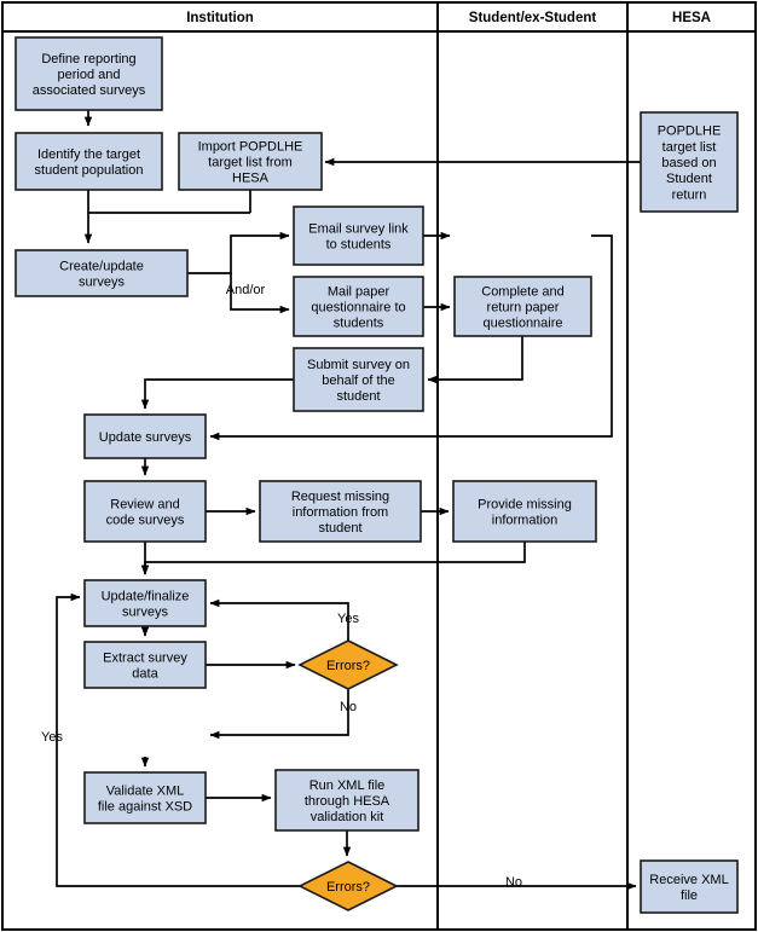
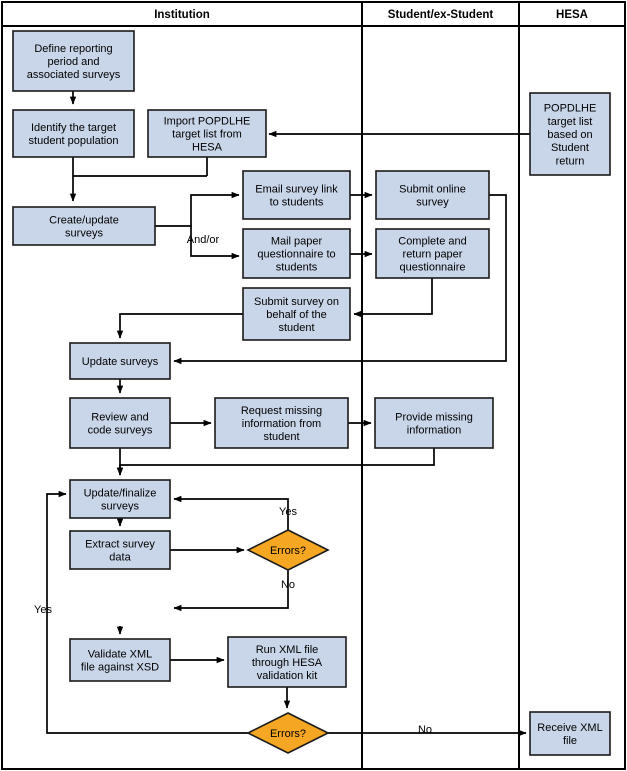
  Institution
  Student/ex-Student
  HESA
  Define reporting
  period and
  associated surveys
  Identify the target
  student population
  Import POPDLHE
  target list from
  HESA
  Create/update
  surveys
  Email survey link
  to students
  Mail paper
  questionnaire to
  students
+ Submit online
+ survey
  Complete and
  return paper
  questionnaire
  Submit survey on
  behalf of the
  student
  Update surveys
  Review and
  code surveys
  Request missing
  information from
  student
  Provide missing
  information
  Update/finalize
  surveys
  Extract survey
  data
  Errors?
  Validate XML
  file against XSD
  Run XML file
  through HESA
  validation kit
  Errors?
  POPDLHE
  target list
  based on
  Student
  return
  Receive XML
  file
  And/or
  Yes
  No
  Yes
  No
